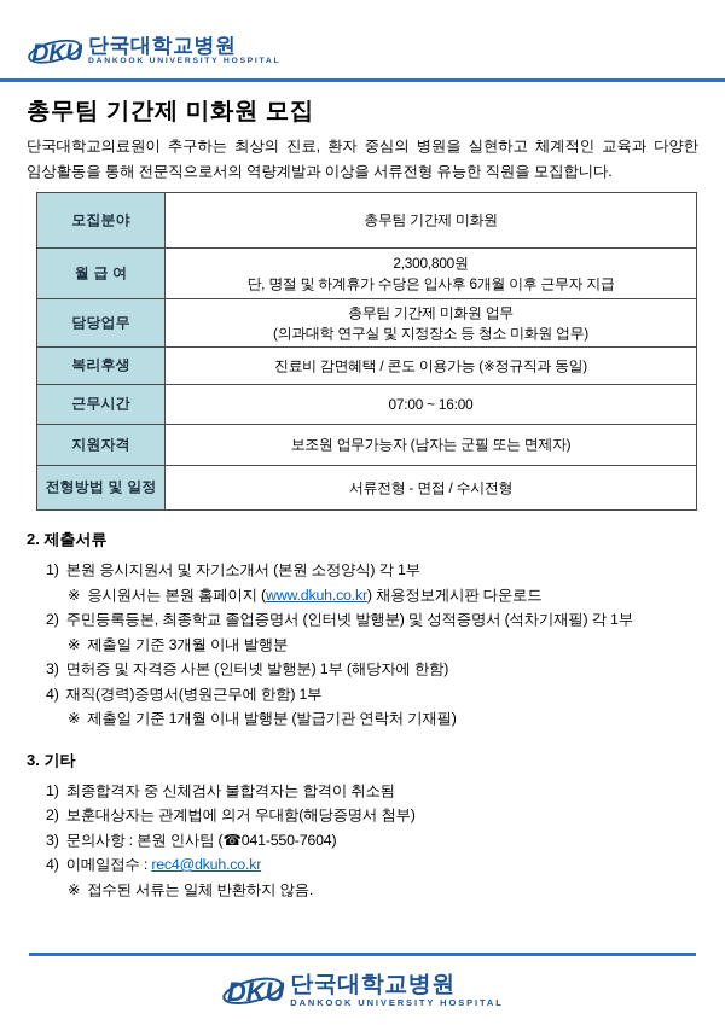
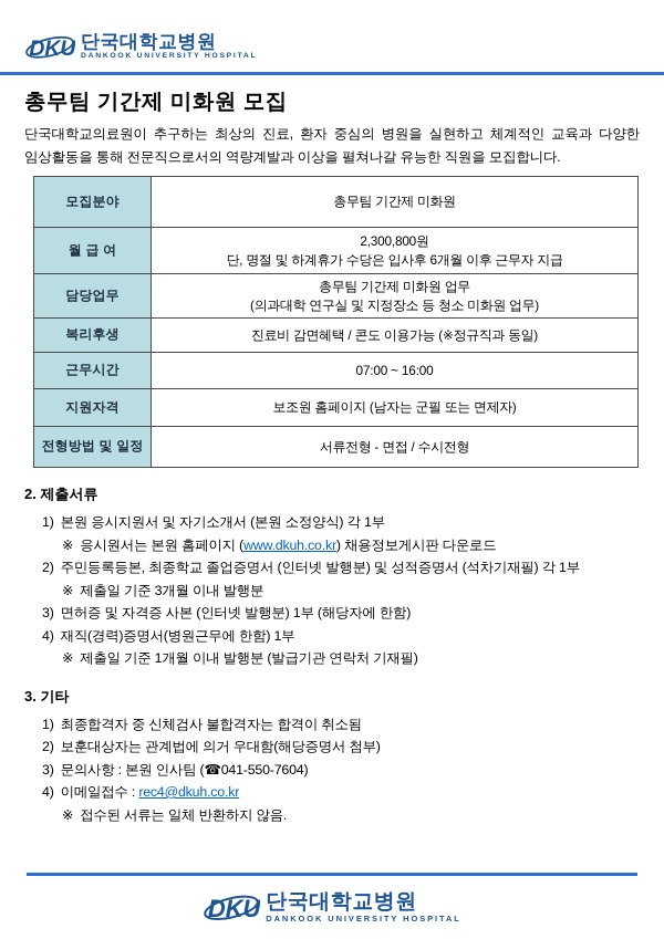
  DKU
  단국대학교병원
  총무팀 기간제 미화원 모집
  단국대학교의료원이 추구하는 최상의 진료, 환자 중심의 병원을 실현하고 체계적인 교육과 다양한
- 임상활동을 통해 전문직으로서의 역량계발과 이상을 서류전형 유능한 직원을 모집합니다.
+ 임상활동을 통해 전문직으로서의 역량계발과 이상을 펼쳐나갈 유능한 직원을 모집합니다.
  모집분야	총무팀 기간제 미화원
  월 급 여	2,300,800원 단, 명절 및 하계휴가 수당은 입사후 6개월 이후 근무자 지급
  담당업무	총무팀 기간제 미화원 업무 (의과대학 연구실 및 지정장소 등 청소 미화원 업무)
  복리후생	진료비 감면혜택 / 콘도 이용가능 (※정규직과 동일)
  근무시간	07:00 ~ 16:00
- 지원자격	보조원 업무가능자 (남자는 군필 또는 면제자)
+ 지원자격	보조원 홈페이지 (남자는 군필 또는 면제자)
  전형방법 및 일정	서류전형 - 면접 / 수시전형
  2. 제출서류
  1)
  본원 응시지원서 및 자기소개서 (본원 소정양식) 각 1부
  ※
  응시원서는 본원 홈페이지 (www.dkuh.co.kr) 채용정보게시판 다운로드
  2)
  주민등록등본, 최종학교 졸업증명서 (인터넷 발행분) 및 성적증명서 (석차기재필) 각 1부
  ※
  제출일 기준 3개월 이내 발행분
  3)
  면허증 및 자격증 사본 (인터넷 발행분) 1부 (해당자에 한함)
  4)
  재직(경력)증명서(병원근무에 한함) 1부
  ※
  제출일 기준 1개월 이내 발행분 (발급기관 연락처 기재필)
  3. 기타
  1)
  최종합격자 중 신체검사 불합격자는 합격이 취소됨
  2)
  보훈대상자는 관계법에 의거 우대함(해당증명서 첨부)
  3)
  문의사항 : 본원 인사팀 (☎041-550-7604)
  4)
  이메일접수 : rec4@dkuh.co.kr
  ※
  접수된 서류는 일체 반환하지 않음.
  DKU
  단국대학교병원
  DANKOOK UNIVERSITY HOSPITAL
